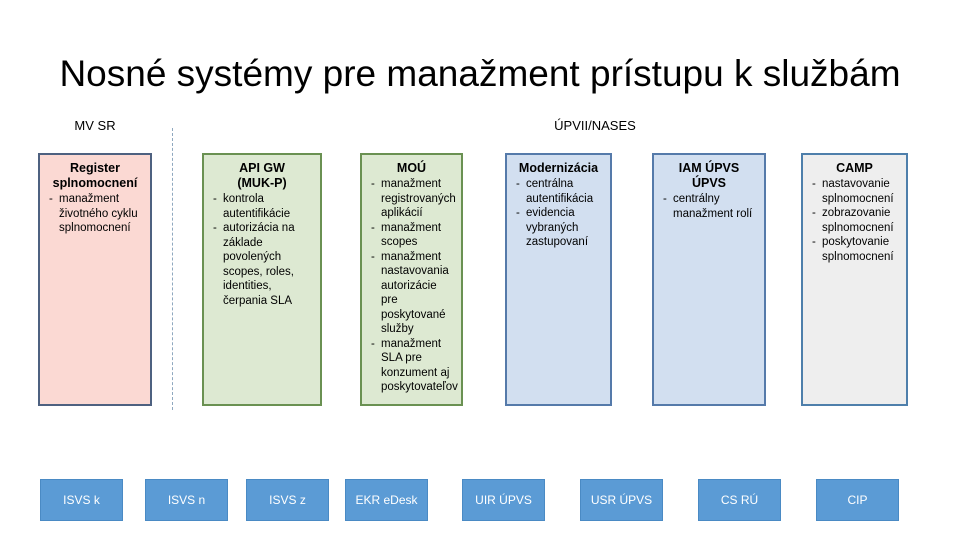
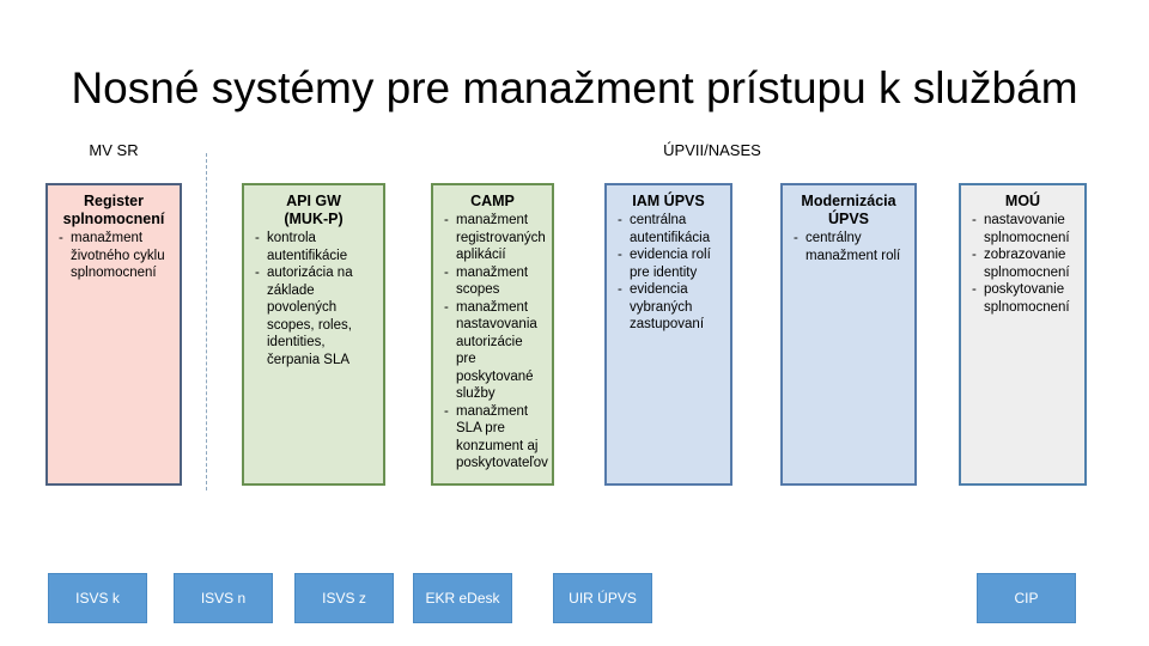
  Nosné systémy pre manažment prístupu k službám
  MV SR
  ÚPVII/NASES
  Register
  splnomocnení
  manažment životného cyklu splnomocnení
  API GW
  (MUK-P)
  kontrola autentifikácie
  autorizácia na základe povolených scopes, roles, identities, čerpania SLA
- MOÚ
+ CAMP
  manažment registrovaných aplikácií
  manažment scopes
  manažment nastavovania autorizácie pre poskytované služby
  manažment SLA pre konzument aj poskytovateľov
- Modernizácia
+ IAM ÚPVS
  centrálna autentifikácia
+ evidencia rolí pre identity
  evidencia vybraných zastupovaní
- IAM ÚPVS
+ Modernizácia
  ÚPVS
  centrálny manažment rolí
- CAMP
+ MOÚ
  nastavovanie splnomocnení
  zobrazovanie splnomocnení
  poskytovanie splnomocnení
  ISVS k
  ISVS n
  ISVS z
  EKR eDesk
  UIR ÚPVS
- USR ÚPVS
- CS RÚ
  CIP
